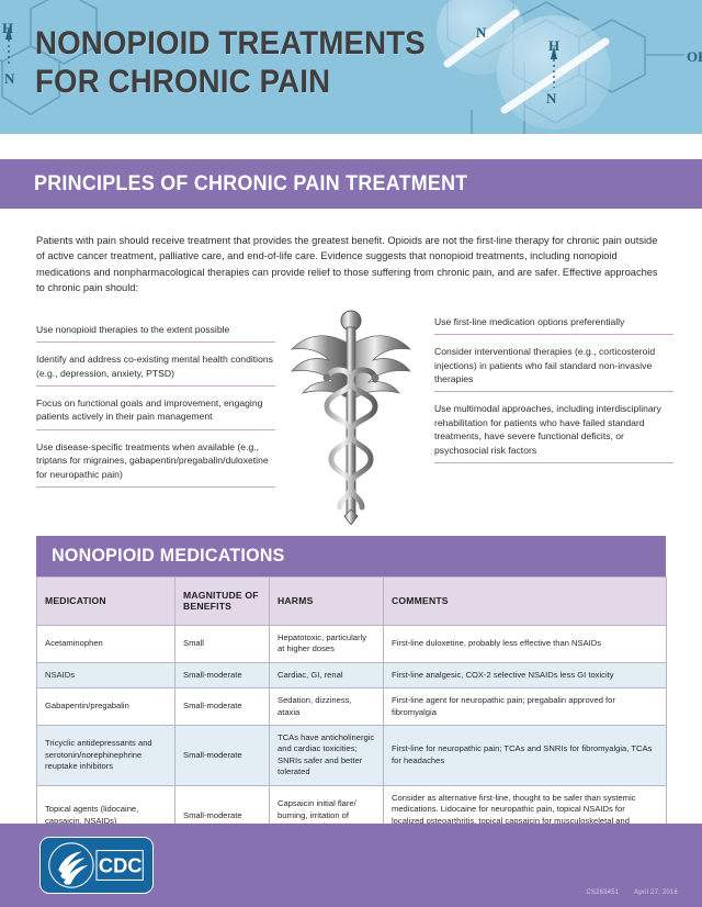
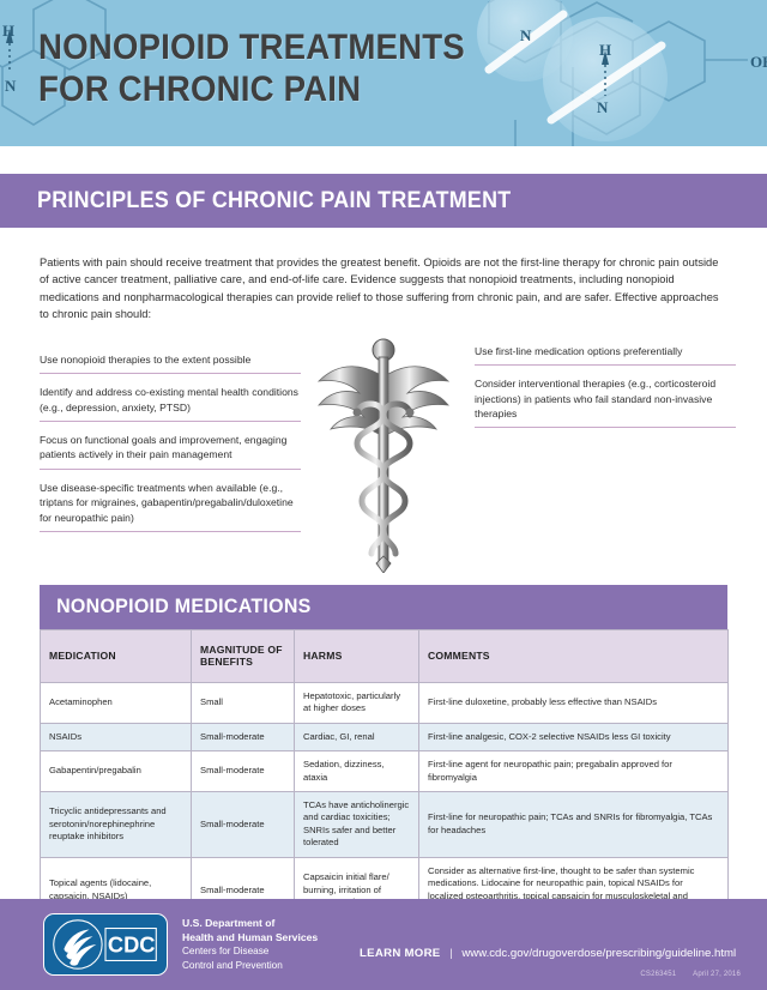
  H
  N
  N
  H
  N
  NONOPIOID TREATMENTS
  FOR CHRONIC PAIN
  PRINCIPLES OF CHRONIC PAIN TREATMENT
  Patients with pain should receive treatment that provides the greatest benefit. Opioids are not the first-line therapy for chronic pain outside of active cancer treatment, palliative care, and end-of-life care. Evidence suggests that nonopioid treatments, including nonopioid medications and nonpharmacological therapies can provide relief to those suffering from chronic pain, and are safer. Effective approaches to chronic pain should:
  Use nonopioid therapies to the extent possible
  Identify and address co-existing mental health conditions (e.g., depression, anxiety, PTSD)
  Focus on functional goals and improvement, engaging patients actively in their pain management
  Use disease-specific treatments when available (e.g., triptans for migraines, gabapentin/pregabalin/duloxetine for neuropathic pain)
  Use first-line medication options preferentially
  Consider interventional therapies (e.g., corticosteroid injections) in patients who fail standard non-invasive therapies
- Use multimodal approaches, including interdisciplinary rehabilitation for patients who have failed standard treatments, have severe functional deficits, or psychosocial risk factors
  NONOPIOID MEDICATIONS
  MEDICATION	MAGNITUDE OF BENEFITS	HARMS	COMMENTS
  Acetaminophen	Small	Hepatotoxic, particularly at higher doses	First-line duloxetine, probably less effective than NSAIDs
  NSAIDs	Small-moderate	Cardiac, GI, renal	First-line analgesic, COX-2 selective NSAIDs less GI toxicity
  Gabapentin/pregabalin	Small-moderate	Sedation, dizziness, ataxia	First-line agent for neuropathic pain; pregabalin approved for fibromyalgia
  Tricyclic antidepressants and serotonin/norephinephrine reuptake inhibitors	Small-moderate	TCAs have anticholinergic and cardiac toxicities; SNRIs safer and better tolerated	First-line for neuropathic pain; TCAs and SNRIs for fibromyalgia, TCAs for headaches
  Topical agents (lidocaine, capsaicin, NSAIDs)	Small-moderate	Capsaicin initial flare/ burning, irritation of	Consider as alternative first-line, thought to be safer than systemic medications. Lidocaine for neuropathic pain, topical NSAIDs for localized osteoarthritis, topical capsaicin for musculoskeletal and
  CDC
+ U.S. Department of
+ Health and Human Services
+ Centers for Disease
+ Control and Prevention
+ LEARN MORE | www.cdc.gov/drugoverdose/prescribing/guideline.html
